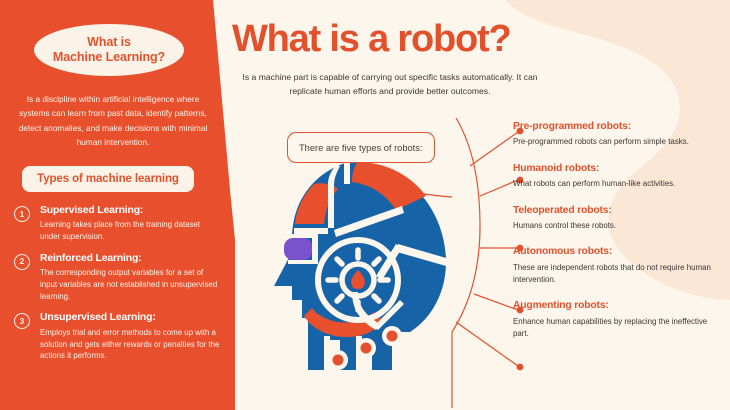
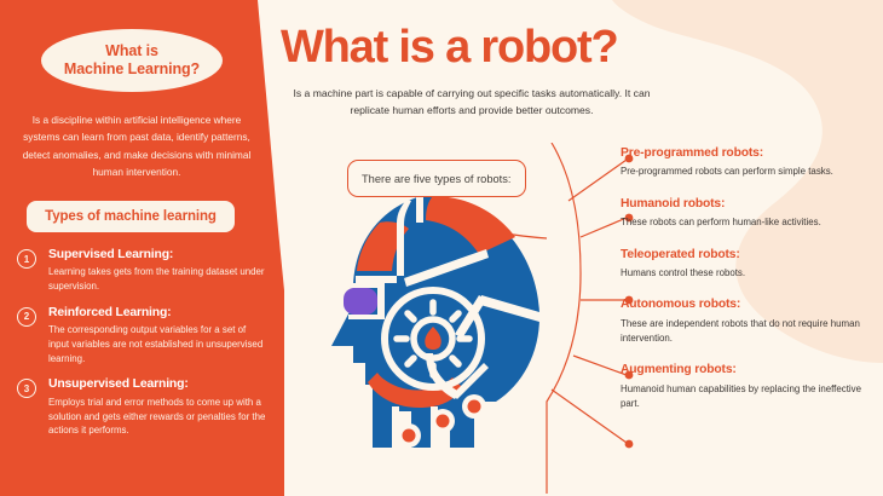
  What is
  Machine Learning?
  Is a discipline within artificial intelligence where systems can learn from past data, identify patterns, detect anomalies, and make decisions with minimal human intervention.
  Types of machine learning
  1
  Supervised Learning:
- Learning takes place from the training dataset under supervision.
+ Learning takes gets from the training dataset under supervision.
  2
  Reinforced Learning:
  The corresponding output variables for a set of input variables are not established in unsupervised learning.
  3
  Unsupervised Learning:
  Employs trial and error methods to come up with a solution and gets either rewards or penalties for the actions it performs.
  What is a robot?
  Is a machine part is capable of carrying out specific tasks automatically. It can replicate human efforts and provide better outcomes.
  There are five types of robots:
  Pre-programmed robots:
  Pre-programmed robots can perform simple tasks.
  Humanoid robots:
- What robots can perform human-like activities.
+ These robots can perform human-like activities.
  Teleoperated robots:
  Humans control these robots.
  Autonomous robots:
  These are independent robots that do not require human intervention.
  Augmenting robots:
- Enhance human capabilities by replacing the ineffective part.
+ Humanoid human capabilities by replacing the ineffective part.
